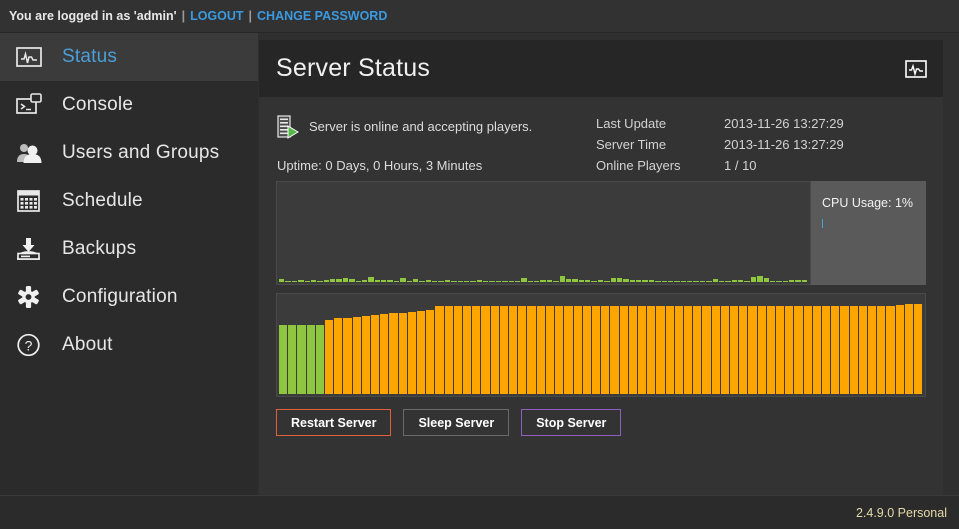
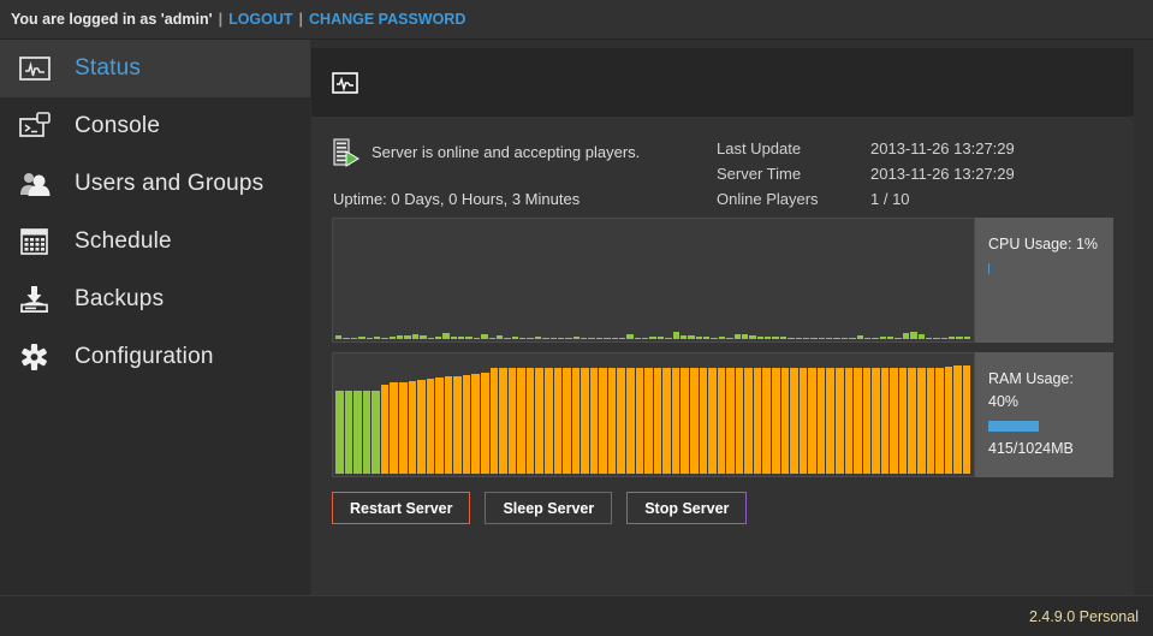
  You are logged in as 'admin'
  |
  LOGOUT
  |
  CHANGE PASSWORD
  Status
  Console
  Users and Groups
  Schedule
  Backups
  Configuration
- ?
- About
- Server Status
  Server is online and accepting players.
  Uptime: 0 Days, 0 Hours, 3 Minutes
  Last Update
  2013-11-26 13:27:29
  Server Time
  2013-11-26 13:27:29
  Online Players
  1 / 10
  CPU Usage: 1%
+ RAM Usage:
+ 40%
+ 415/1024MB
  Restart Server
  Sleep Server
  Stop Server
  2.4.9.0 Personal
